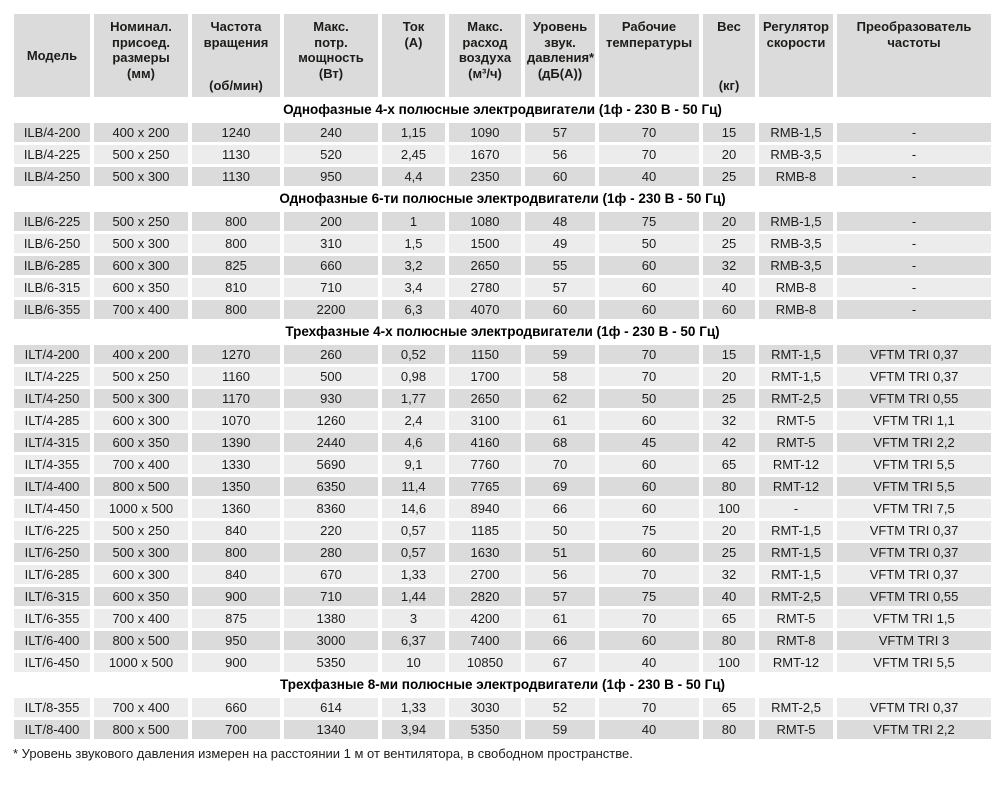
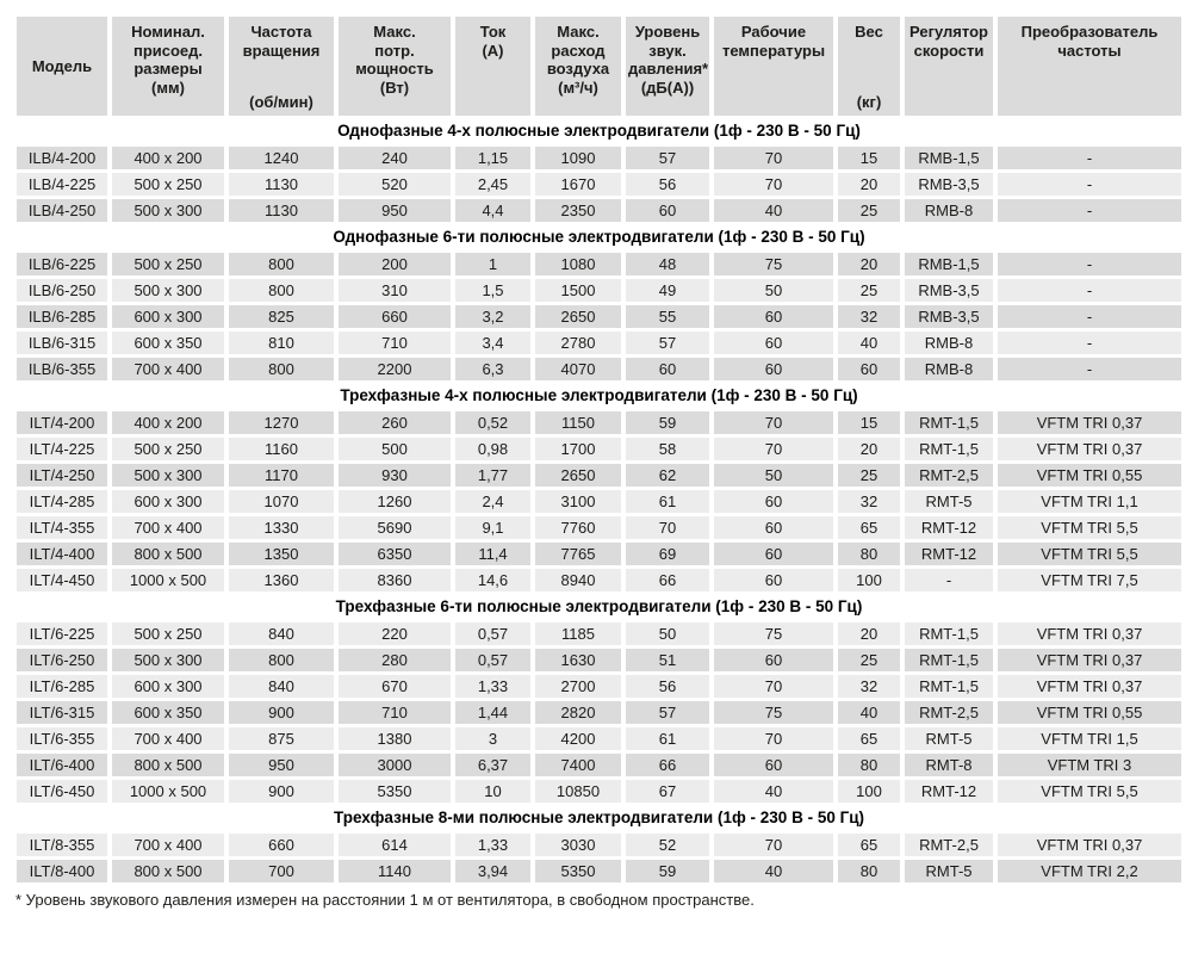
  Модель	Номинал.присоед.размеры(мм)	Частотавращения(об/мин)	Макс.потр.мощность(Вт)	Ток(А)	Макс.расходвоздуха(м³/ч)	Уровеньзвук.давления*(дБ(А))	Рабочиетемпературы	Вес(кг)	Регуляторскорости	Преобразовательчастоты
  Однофазные 4-х полюсные электродвигатели (1ф - 230 В - 50 Гц)
  ILB/4-200	400 x 200	1240	240	1,15	1090	57	70	15	RMB-1,5	-
  ILB/4-225	500 x 250	1130	520	2,45	1670	56	70	20	RMB-3,5	-
  ILB/4-250	500 x 300	1130	950	4,4	2350	60	40	25	RMB-8	-
  Однофазные 6-ти полюсные электродвигатели (1ф - 230 В - 50 Гц)
  ILB/6-225	500 x 250	800	200	1	1080	48	75	20	RMB-1,5	-
  ILB/6-250	500 x 300	800	310	1,5	1500	49	50	25	RMB-3,5	-
  ILB/6-285	600 x 300	825	660	3,2	2650	55	60	32	RMB-3,5	-
  ILB/6-315	600 x 350	810	710	3,4	2780	57	60	40	RMB-8	-
  ILB/6-355	700 x 400	800	2200	6,3	4070	60	60	60	RMB-8	-
  Трехфазные 4-х полюсные электродвигатели (1ф - 230 В - 50 Гц)
  ILT/4-200	400 x 200	1270	260	0,52	1150	59	70	15	RMT-1,5	VFTM TRI 0,37
  ILT/4-225	500 x 250	1160	500	0,98	1700	58	70	20	RMT-1,5	VFTM TRI 0,37
  ILT/4-250	500 x 300	1170	930	1,77	2650	62	50	25	RMT-2,5	VFTM TRI 0,55
  ILT/4-285	600 x 300	1070	1260	2,4	3100	61	60	32	RMT-5	VFTM TRI 1,1
- ILT/4-315	600 x 350	1390	2440	4,6	4160	68	45	42	RMT-5	VFTM TRI 2,2
  ILT/4-355	700 x 400	1330	5690	9,1	7760	70	60	65	RMT-12	VFTM TRI 5,5
  ILT/4-400	800 x 500	1350	6350	11,4	7765	69	60	80	RMT-12	VFTM TRI 5,5
  ILT/4-450	1000 x 500	1360	8360	14,6	8940	66	60	100	-	VFTM TRI 7,5
+ Трехфазные 6-ти полюсные электродвигатели (1ф - 230 В - 50 Гц)
  ILT/6-225	500 x 250	840	220	0,57	1185	50	75	20	RMT-1,5	VFTM TRI 0,37
  ILT/6-250	500 x 300	800	280	0,57	1630	51	60	25	RMT-1,5	VFTM TRI 0,37
  ILT/6-285	600 x 300	840	670	1,33	2700	56	70	32	RMT-1,5	VFTM TRI 0,37
  ILT/6-315	600 x 350	900	710	1,44	2820	57	75	40	RMT-2,5	VFTM TRI 0,55
  ILT/6-355	700 x 400	875	1380	3	4200	61	70	65	RMT-5	VFTM TRI 1,5
  ILT/6-400	800 x 500	950	3000	6,37	7400	66	60	80	RMT-8	VFTM TRI 3
  ILT/6-450	1000 x 500	900	5350	10	10850	67	40	100	RMT-12	VFTM TRI 5,5
  Трехфазные 8-ми полюсные электродвигатели (1ф - 230 В - 50 Гц)
  ILT/8-355	700 x 400	660	614	1,33	3030	52	70	65	RMT-2,5	VFTM TRI 0,37
- ILT/8-400	800 x 500	700	1340	3,94	5350	59	40	80	RMT-5	VFTM TRI 2,2
+ ILT/8-400	800 x 500	700	1140	3,94	5350	59	40	80	RMT-5	VFTM TRI 2,2
  * Уровень звукового давления измерен на расстоянии 1 м от вентилятора, в свободном пространстве.
